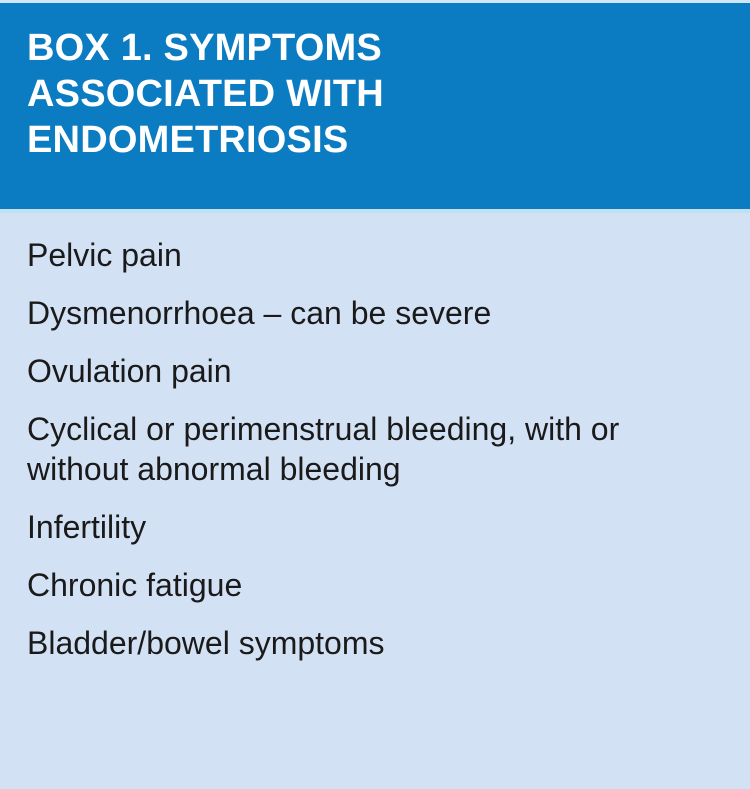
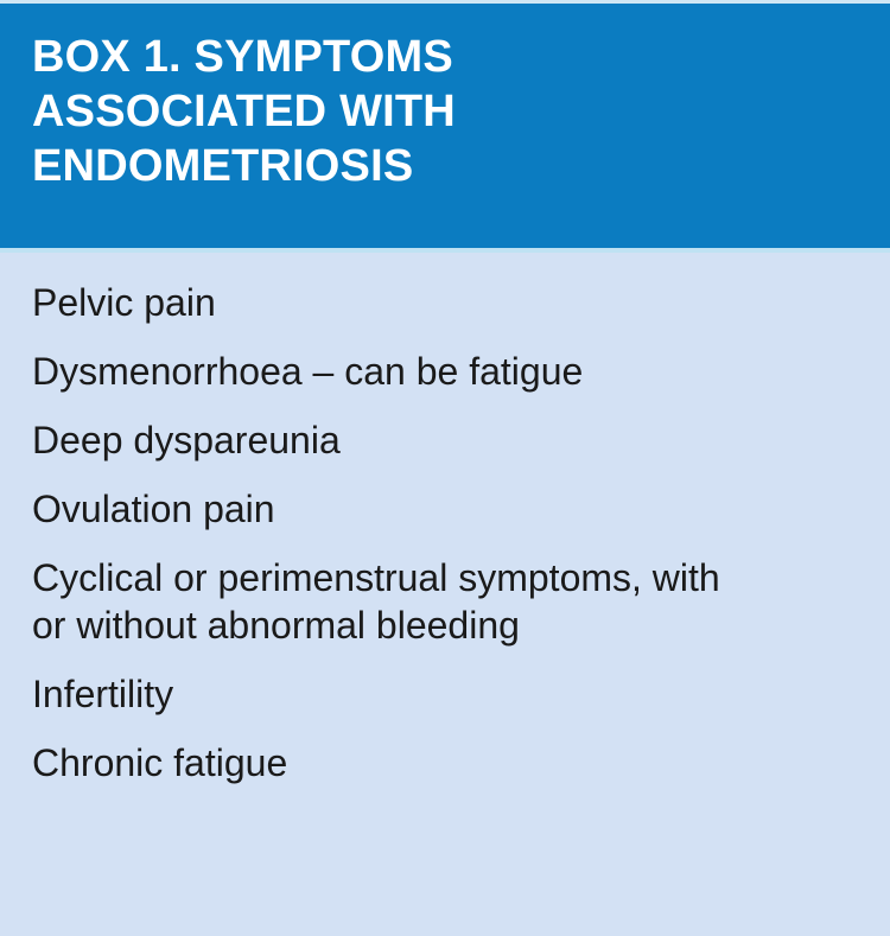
  BOX 1. SYMPTOMS
  ASSOCIATED WITH
  ENDOMETRIOSIS
  Pelvic pain
- Dysmenorrhoea – can be severe
+ Dysmenorrhoea – can be fatigue
+ Deep dyspareunia
  Ovulation pain
- Cyclical or perimenstrual bleeding, with or without abnormal bleeding
+ Cyclical or perimenstrual symptoms, with or without abnormal bleeding
  Infertility
  Chronic fatigue
- Bladder/bowel symptoms
